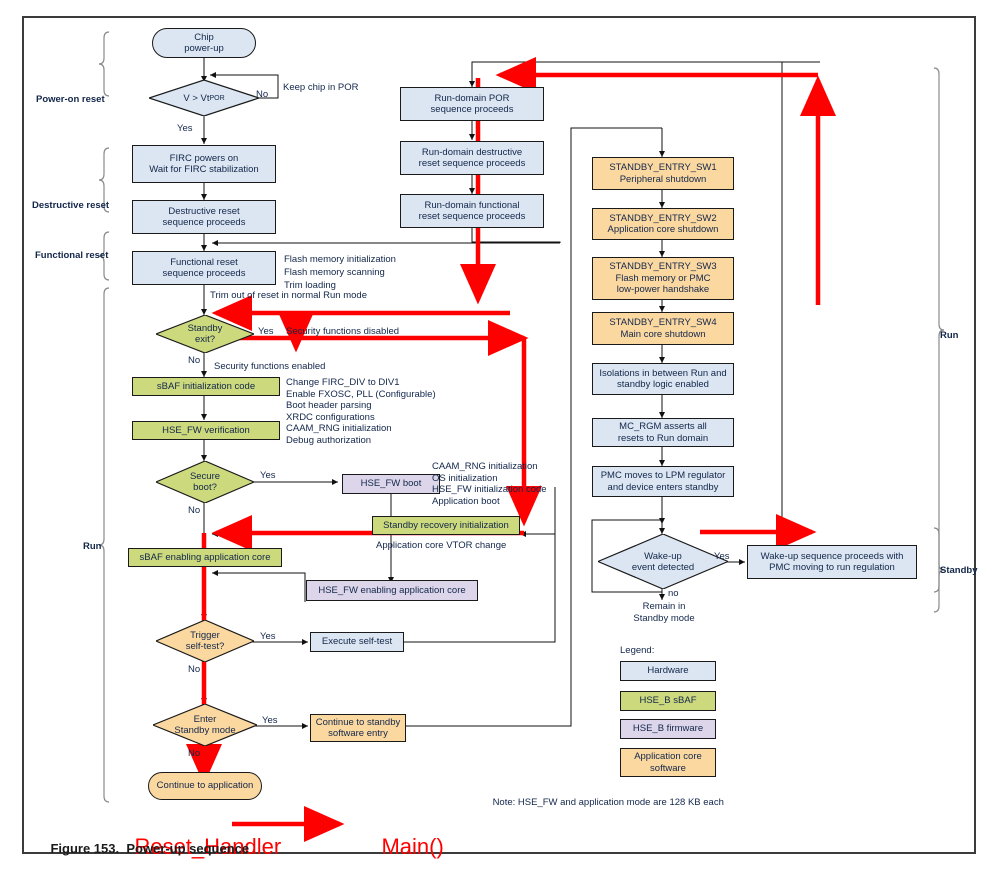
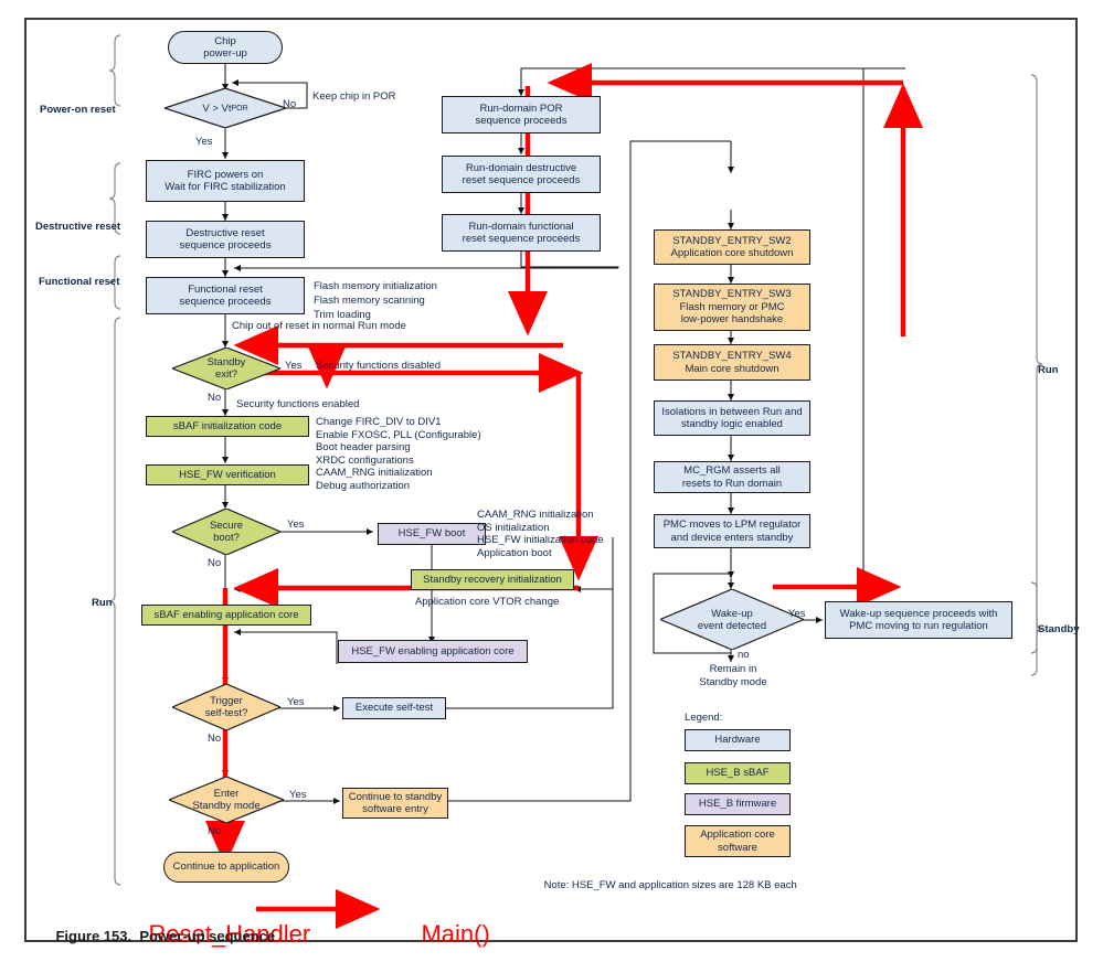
  Chip
  power-up
  V > Vt
  FIRC powers on
  Wait for FIRC stabilization
  Destructive reset
  sequence proceeds
  Functional reset
  sequence proceeds
  Standby
  exit?
  sBAF initialization code
  HSE_FW verification
  Secure
  boot?
  HSE_FW boot
  Standby recovery initialization
  sBAF enabling application core
  HSE_FW enabling application core
  Trigger
  self-test?
  Execute self-test
  Enter
  Standby mode
  Continue to standby
  software entry
  Continue to application
  Run-domain POR
  sequence proceeds
  Run-domain destructive
  reset sequence proceeds
  Run-domain functional
  reset sequence proceeds
- STANDBY_ENTRY_SW1
- Peripheral shutdown
  STANDBY_ENTRY_SW2
  Application core shutdown
  STANDBY_ENTRY_SW3
  Flash memory or PMC
  low-power handshake
  STANDBY_ENTRY_SW4
  Main core shutdown
  Isolations in between Run and
  standby logic enabled
  MC_RGM asserts all
  resets to Run domain
  PMC moves to LPM regulator
  and device enters standby
  Wake-up
  event detected
  Wake-up sequence proceeds with
  PMC moving to run regulation
  No
  Yes
  Keep chip in POR
  Flash memory initialization
  Flash memory scanning
  Trim loading
- Trim out of reset in normal Run mode
+ Chip out of reset in normal Run mode
  Yes
  No
  Security functions disabled
  Security functions enabled
  Change FIRC_DIV to DIV1
  Enable FXOSC, PLL (Configurable)
  Boot header parsing
  XRDC configurations
  CAAM_RNG initialization
  Debug authorization
  Yes
  No
  CAAM_RNG initialization
  OS initialization
  HSE_FW initialization code
  Application boot
  Application core VTOR change
  Yes
  No
  Yes
  No
  Yes
  no
  Remain in
  Standby mode
  Power-on reset
  Destructive reset
  Functional reset
  Run
  Run
  Standby
  Legend:
  Hardware
  HSE_B sBAF
  HSE_B firmware
  Application core
  software
- Note: HSE_FW and application mode are 128 KB each
+ Note: HSE_FW and application sizes are 128 KB each
  Reset_Handler
  Main()
  Figure 153. Power-up sequence
